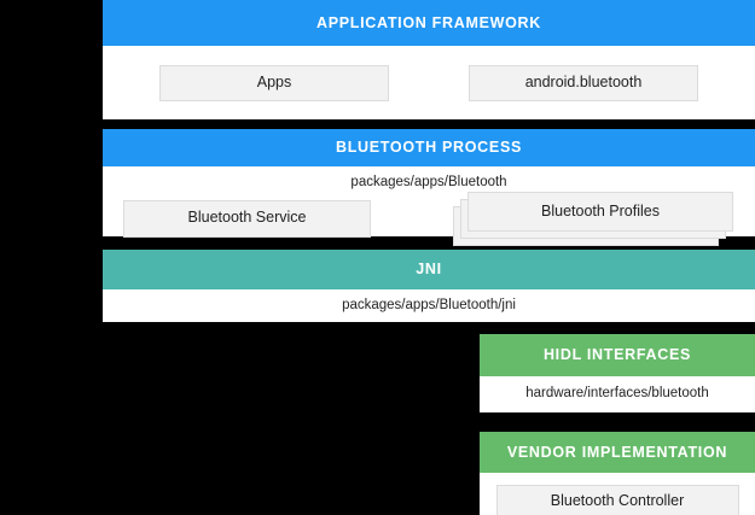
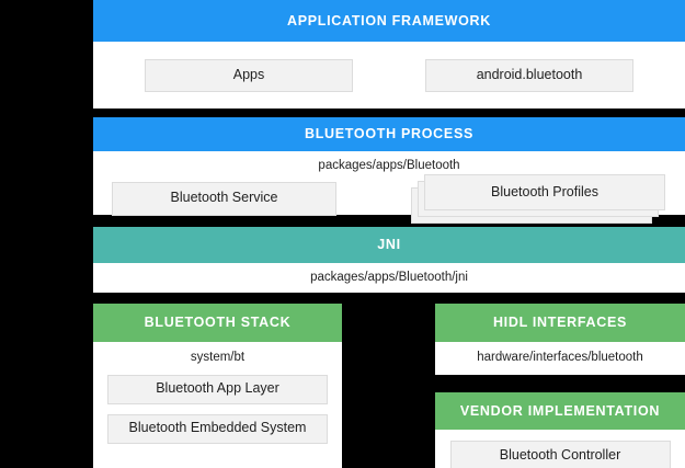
  APPLICATION FRAMEWORK
  Apps
  android.bluetooth
  BLUETOOTH PROCESS
  packages/apps/Bluetooth
  Bluetooth Service
  Bluetooth Profiles
  JNI
  packages/apps/Bluetooth/jni
+ BLUETOOTH STACK
+ system/bt
+ Bluetooth App Layer
+ Bluetooth Embedded System
  HIDL INTERFACES
  hardware/interfaces/bluetooth
  VENDOR IMPLEMENTATION
  Bluetooth Controller
